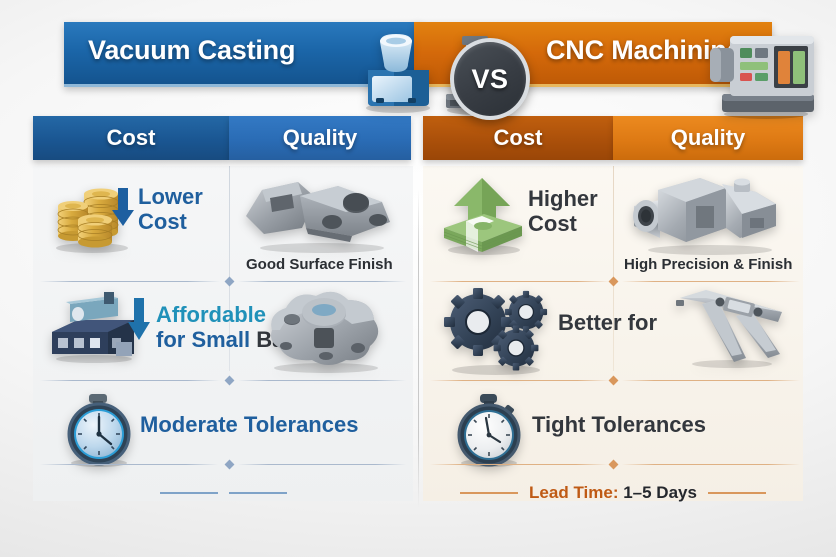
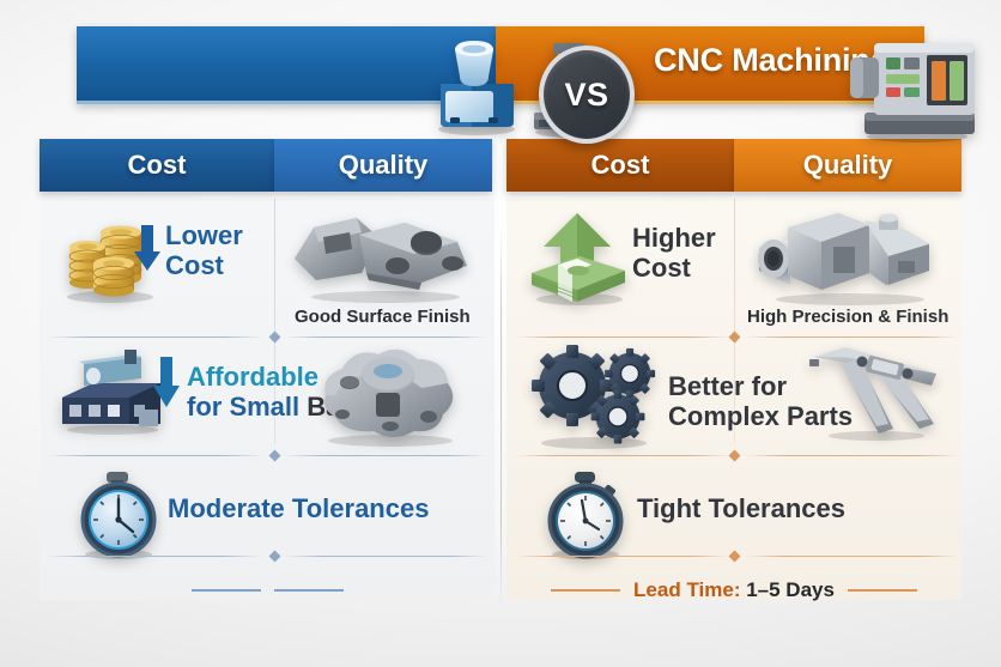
- Vacuum Casting
  CNC Machini
  VS
  Cost
  Quality
  Cost
  Quality
  Lower
  Cost
  Good Surface Finish
  Affordable
  Moderate Tolerances
  Higher
  Cost
  High Precision & Finish
  Better for
+ Complex Parts
  Tight Tolerances
  Lead Time: 1–5 Days
